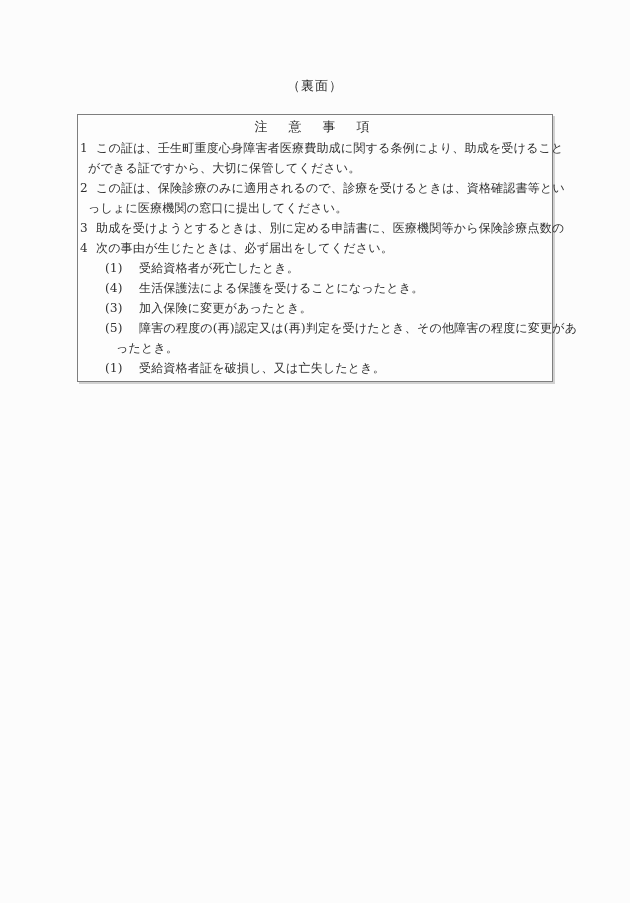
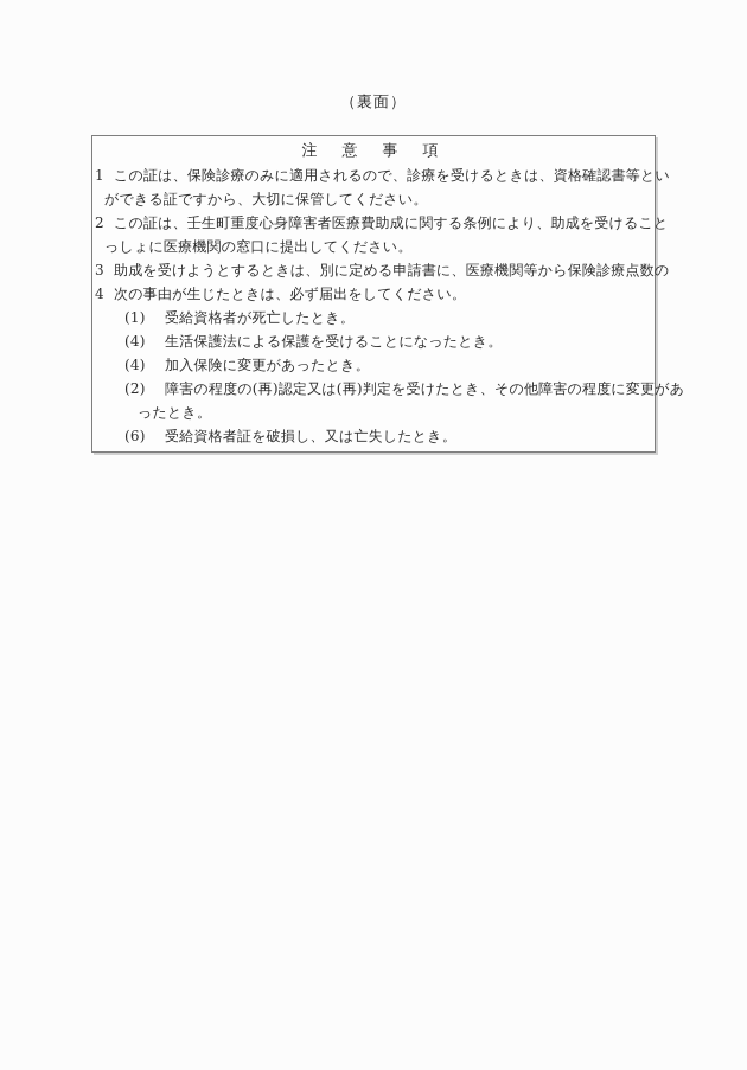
  （裏面）
  注 意 事 項
- 1 この証は、壬生町重度心身障害者医療費助成に関する条例により、助成を受けること
+ 1 この証は、保険診療のみに適用されるので、診療を受けるときは、資格確認書等とい
  ができる証ですから、大切に保管してください。
- 2 この証は、保険診療のみに適用されるので、診療を受けるときは、資格確認書等とい
+ 2 この証は、壬生町重度心身障害者医療費助成に関する条例により、助成を受けること
  っしょに医療機関の窓口に提出してください。
  3 助成を受けようとするときは、別に定める申請書に、医療機関等から保険診療点数の
  4 次の事由が生じたときは、必ず届出をしてください。
  (1) 受給資格者が死亡したとき。
  (4) 生活保護法による保護を受けることになったとき。
- (3) 加入保険に変更があったとき。
+ (4) 加入保険に変更があったとき。
- (5) 障害の程度の(再)認定又は(再)判定を受けたとき、その他障害の程度に変更があ
+ (2) 障害の程度の(再)認定又は(再)判定を受けたとき、その他障害の程度に変更があ
  ったとき。
- (1) 受給資格者証を破損し、又は亡失したとき。
+ (6) 受給資格者証を破損し、又は亡失したとき。
